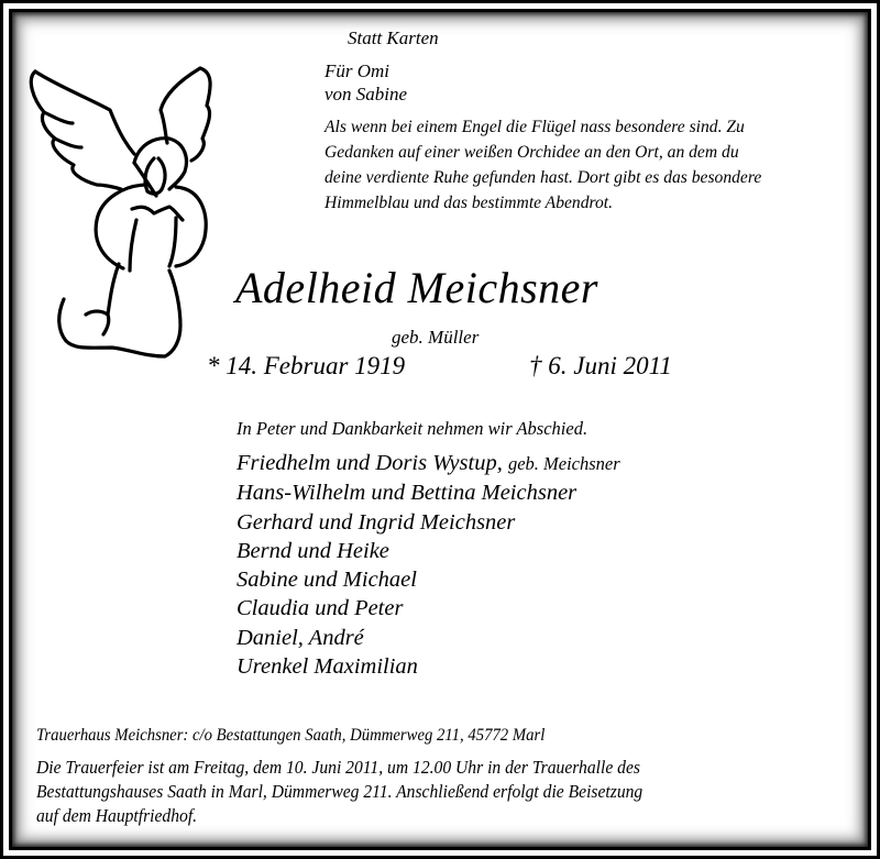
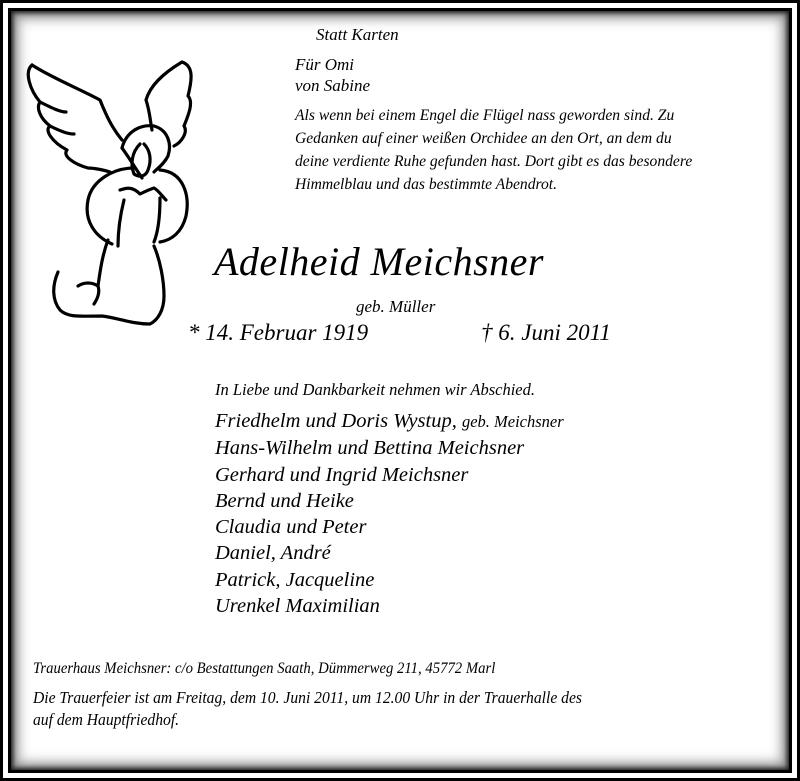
  Statt Karten
  Für Omi
  von Sabine
- Als wenn bei einem Engel die Flügel nass besondere sind. Zu
+ Als wenn bei einem Engel die Flügel nass geworden sind. Zu
  Gedanken auf einer weißen Orchidee an den Ort, an dem du
  deine verdiente Ruhe gefunden hast. Dort gibt es das besondere
  Himmelblau und das bestimmte Abendrot.
  Adelheid Meichsner
  geb. Müller
  * 14. Februar 1919
  † 6. Juni 2011
- In Peter und Dankbarkeit nehmen wir Abschied.
+ In Liebe und Dankbarkeit nehmen wir Abschied.
  Friedhelm und Doris Wystup, geb. Meichsner
  Hans-Wilhelm und Bettina Meichsner
  Gerhard und Ingrid Meichsner
  Bernd und Heike
- Sabine und Michael
  Claudia und Peter
  Daniel, André
+ Patrick, Jacqueline
  Urenkel Maximilian
  Trauerhaus Meichsner: c/o Bestattungen Saath, Dümmerweg 211, 45772 Marl
  Die Trauerfeier ist am Freitag, dem 10. Juni 2011, um 12.00 Uhr in der Trauerhalle des
- Bestattungshauses Saath in Marl, Dümmerweg 211. Anschließend erfolgt die Beisetzung
  auf dem Hauptfriedhof.
